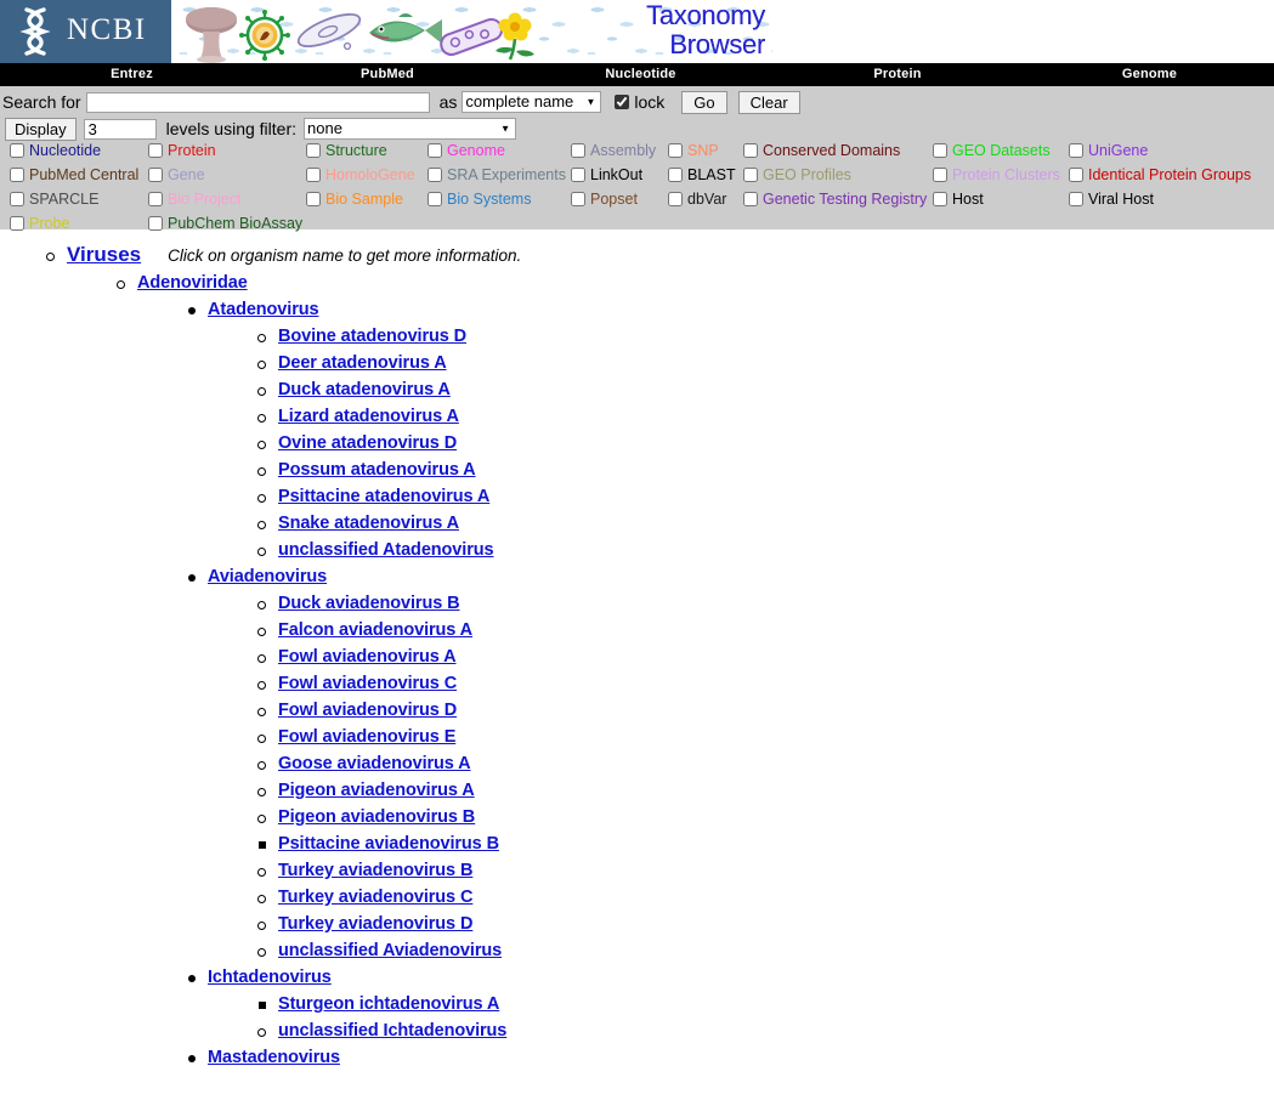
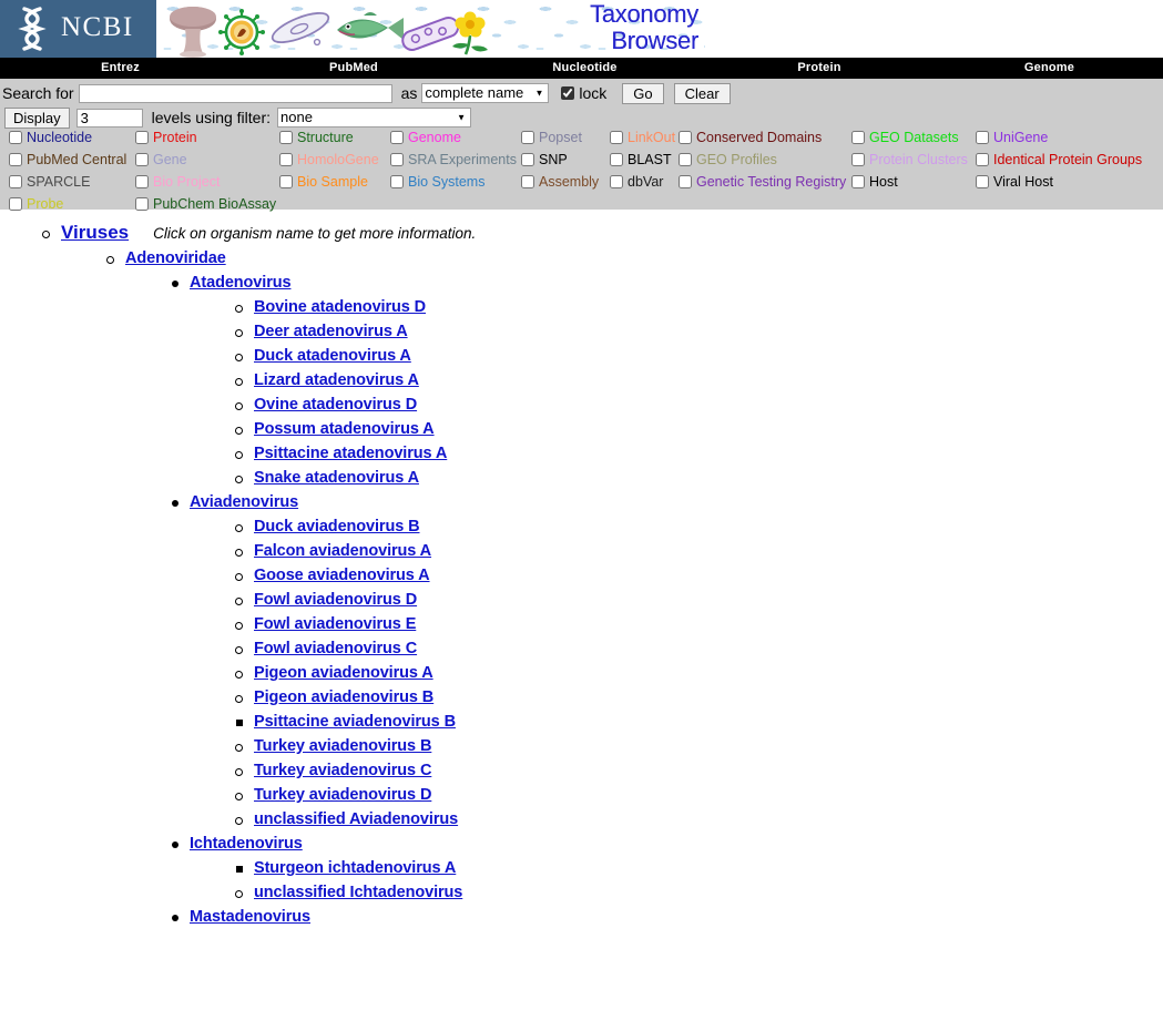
  NCBI
  Taxonomy
  Browser
  Entrez
  PubMed
  Nucleotide
  Protein
  Genome
  Search for
  as
  complete name
  ▼
  lock
  Go
  Clear
  Display
  3
  levels using filter:
  none
  ▼
  Nucleotide
  Protein
  Structure
  Genome
- Assembly
+ Popset
- SNP
+ LinkOut
  Conserved Domains
  GEO Datasets
  UniGene
  PubMed Central
  Gene
  HomoloGene
  SRA Experiments
- LinkOut
+ SNP
  BLAST
  GEO Profiles
  Protein Clusters
  Identical Protein Groups
  SPARCLE
  Bio Project
  Bio Sample
  Bio Systems
- Popset
+ Assembly
  dbVar
  Genetic Testing Registry
  Host
  Viral Host
  Probe
  PubChem BioAssay
  Viruses Click on organism name to get more information.
  Adenoviridae
  Atadenovirus
  Bovine atadenovirus D
  Deer atadenovirus A
  Duck atadenovirus A
  Lizard atadenovirus A
  Ovine atadenovirus D
  Possum atadenovirus A
  Psittacine atadenovirus A
  Snake atadenovirus A
- unclassified Atadenovirus
  Aviadenovirus
  Duck aviadenovirus B
  Falcon aviadenovirus A
- Fowl aviadenovirus A
- Fowl aviadenovirus C
+ Goose aviadenovirus A
  Fowl aviadenovirus D
  Fowl aviadenovirus E
- Goose aviadenovirus A
+ Fowl aviadenovirus C
  Pigeon aviadenovirus A
  Pigeon aviadenovirus B
  Psittacine aviadenovirus B
  Turkey aviadenovirus B
  Turkey aviadenovirus C
  Turkey aviadenovirus D
  unclassified Aviadenovirus
  Ichtadenovirus
  Sturgeon ichtadenovirus A
  unclassified Ichtadenovirus
  Mastadenovirus
